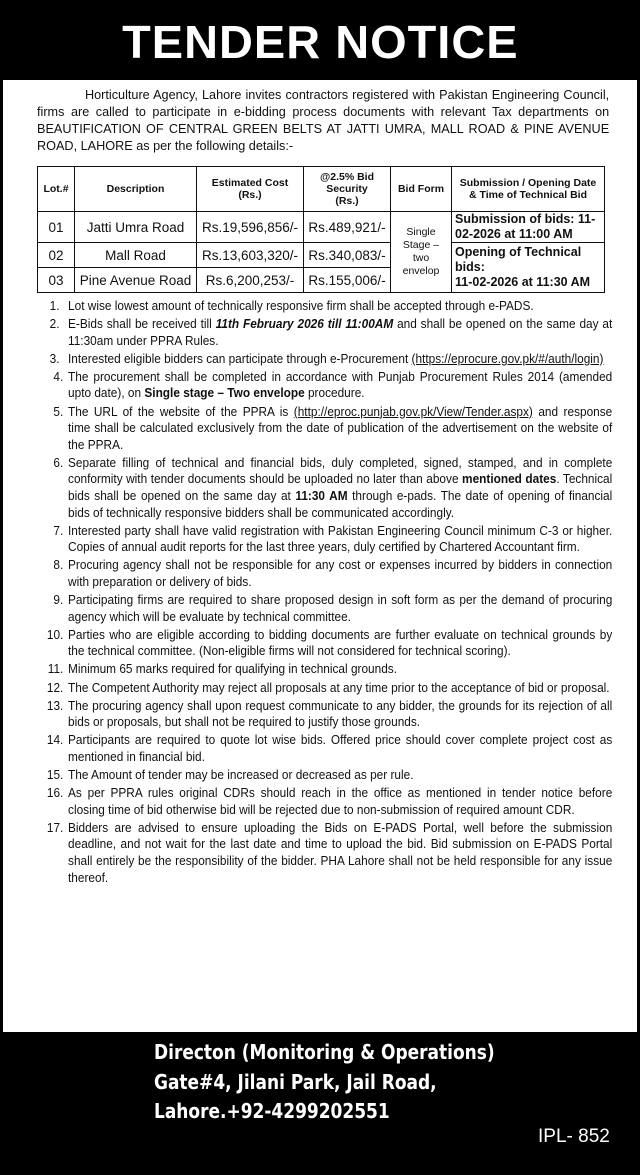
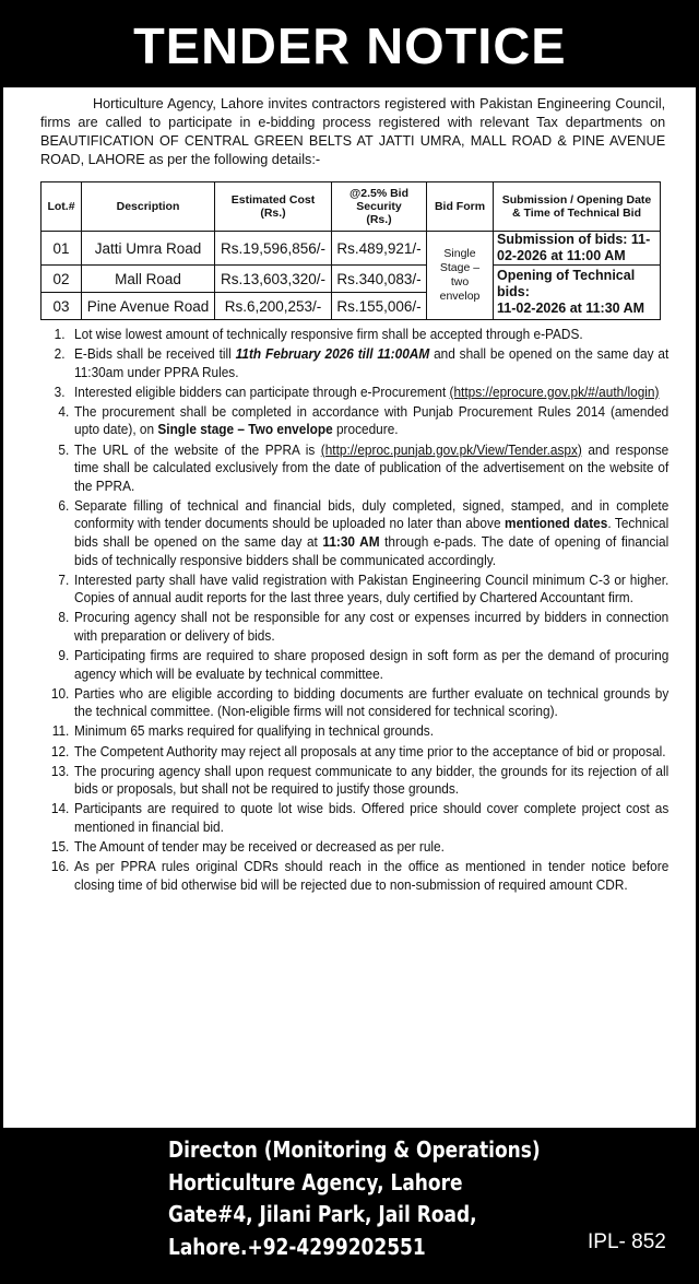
  TENDER NOTICE
- Horticulture Agency, Lahore invites contractors registered with Pakistan Engineering Council, firms are called to participate in e-bidding process documents with relevant Tax departments on BEAUTIFICATION OF CENTRAL GREEN BELTS AT JATTI UMRA, MALL ROAD & PINE AVENUE ROAD, LAHORE as per the following details:-
+ Horticulture Agency, Lahore invites contractors registered with Pakistan Engineering Council, firms are called to participate in e-bidding process registered with relevant Tax departments on BEAUTIFICATION OF CENTRAL GREEN BELTS AT JATTI UMRA, MALL ROAD & PINE AVENUE ROAD, LAHORE as per the following details:-
  Lot.#	Description	Estimated Cost(Rs.)	@2.5% BidSecurity(Rs.)	Bid Form	Submission / Opening Date& Time of Technical Bid
  01	Jatti Umra Road	Rs.19,596,856/-	Rs.489,921/-	Single Stage – two envelop	Submission of bids: 11- 02-2026 at 11:00 AM
  02	Mall Road	Rs.13,603,320/-	Rs.340,083/-	Opening of Technical bids: 11-02-2026 at 11:30 AM
  03	Pine Avenue Road	Rs.6,200,253/-	Rs.155,006/-
  1.
  Lot wise lowest amount of technically responsive firm shall be accepted through e-PADS.
  2.
  E-Bids shall be received till 11th February 2026 till 11:00AM and shall be opened on the same day at 11:30am under PPRA Rules.
  3.
  Interested eligible bidders can participate through e-Procurement (https://eprocure.gov.pk/#/auth/login)
  4.
  The procurement shall be completed in accordance with Punjab Procurement Rules 2014 (amended upto date), on Single stage – Two envelope procedure.
  5.
  The URL of the website of the PPRA is (http://eproc.punjab.gov.pk/View/Tender.aspx) and response time shall be calculated exclusively from the date of publication of the advertisement on the website of the PPRA.
  6.
  Separate filling of technical and financial bids, duly completed, signed, stamped, and in complete conformity with tender documents should be uploaded no later than above mentioned dates. Technical bids shall be opened on the same day at 11:30 AM through e-pads. The date of opening of financial bids of technically responsive bidders shall be communicated accordingly.
  7.
  Interested party shall have valid registration with Pakistan Engineering Council minimum C-3 or higher. Copies of annual audit reports for the last three years, duly certified by Chartered Accountant firm.
  8.
  Procuring agency shall not be responsible for any cost or expenses incurred by bidders in connection with preparation or delivery of bids.
  9.
  Participating firms are required to share proposed design in soft form as per the demand of procuring agency which will be evaluate by technical committee.
  10.
  Parties who are eligible according to bidding documents are further evaluate on technical grounds by the technical committee. (Non-eligible firms will not considered for technical scoring).
  11.
  Minimum 65 marks required for qualifying in technical grounds.
  12.
  The Competent Authority may reject all proposals at any time prior to the acceptance of bid or proposal.
  13.
  The procuring agency shall upon request communicate to any bidder, the grounds for its rejection of all bids or proposals, but shall not be required to justify those grounds.
  14.
  Participants are required to quote lot wise bids. Offered price should cover complete project cost as mentioned in financial bid.
  15.
- The Amount of tender may be increased or decreased as per rule.
+ The Amount of tender may be received or decreased as per rule.
  16.
  As per PPRA rules original CDRs should reach in the office as mentioned in tender notice before closing time of bid otherwise bid will be rejected due to non-submission of required amount CDR.
- 17.
- Bidders are advised to ensure uploading the Bids on E-PADS Portal, well before the submission deadline, and not wait for the last date and time to upload the bid. Bid submission on E-PADS Portal shall entirely be the responsibility of the bidder. PHA Lahore shall not be held responsible for any issue thereof.
  Directon (Monitoring & Operations)
+ Horticulture Agency, Lahore
  Gate#4, Jilani Park, Jail Road,
  Lahore.+92-4299202551
  IPL- 852
